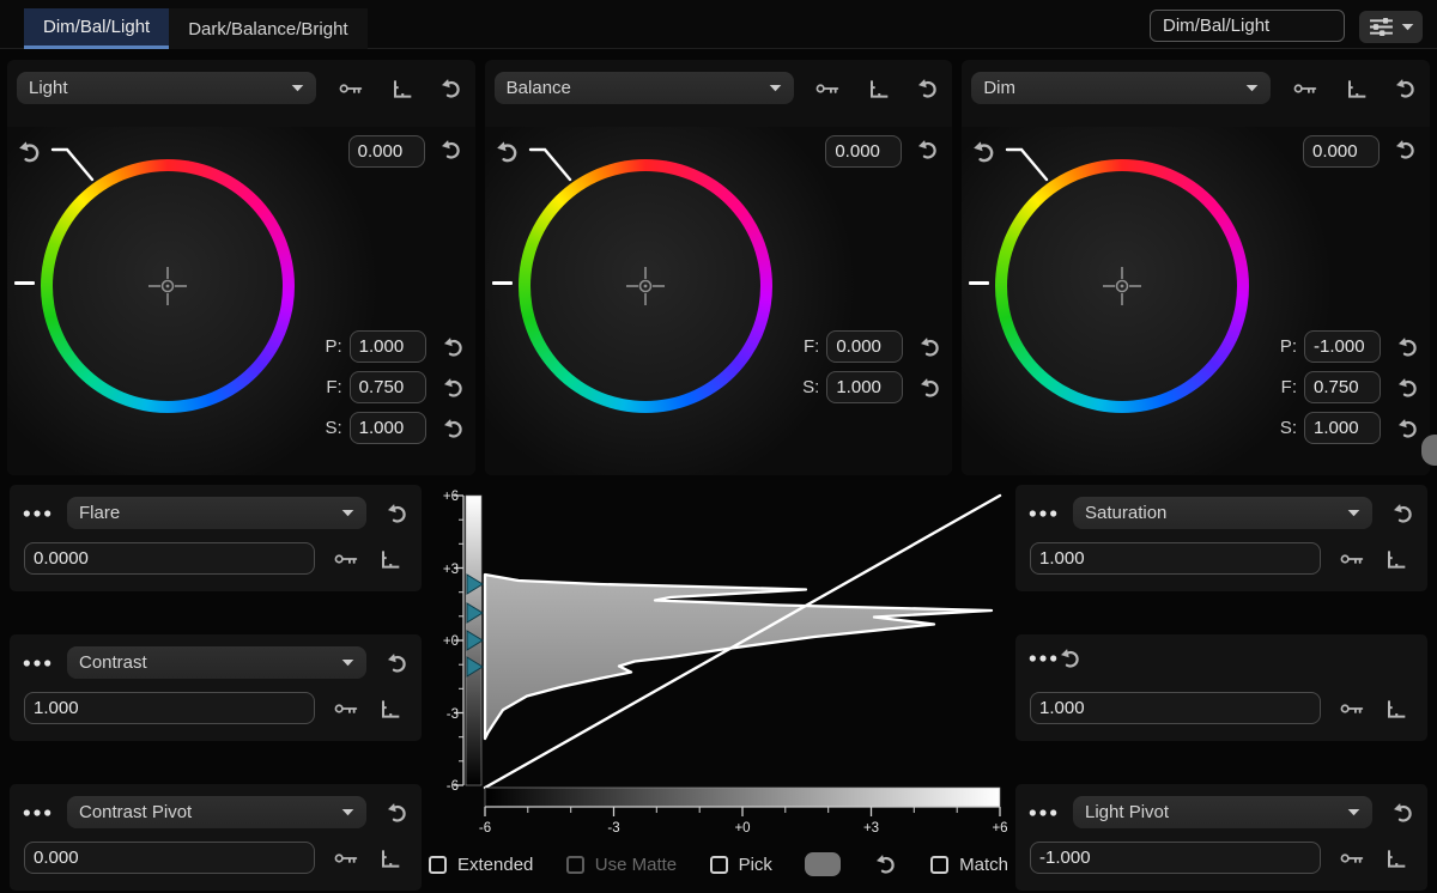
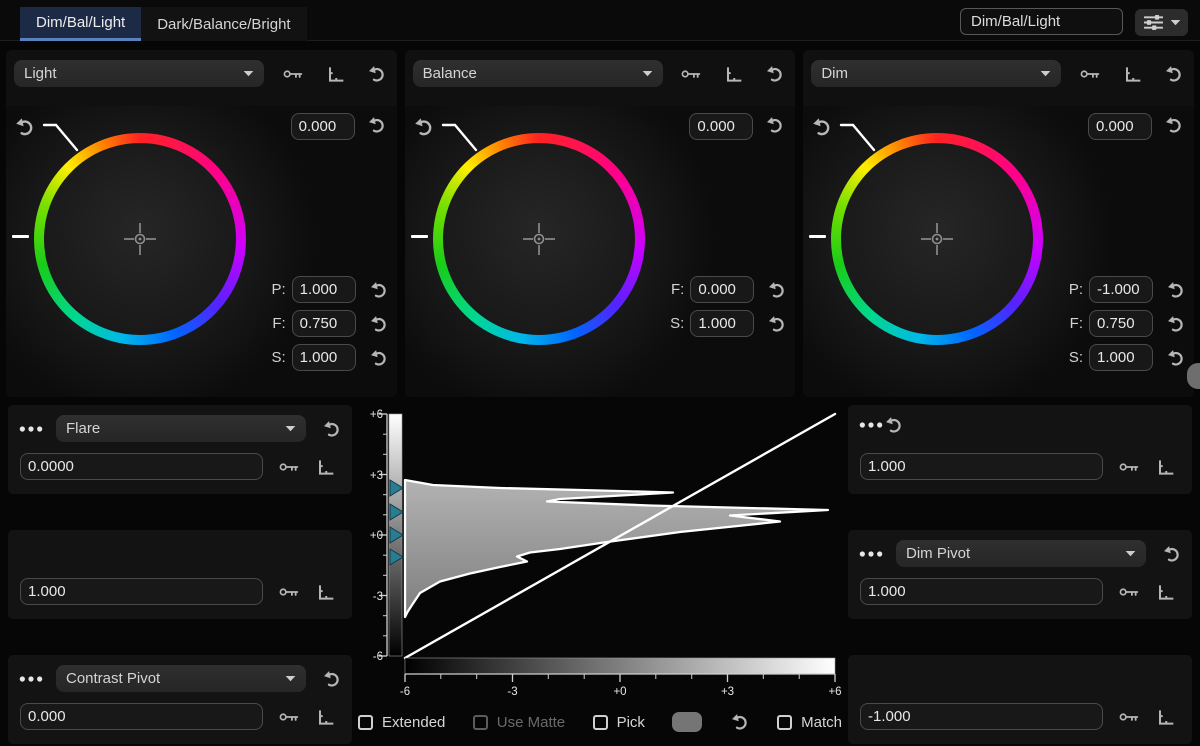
  Dim/Bal/Light
  Dark/Balance/Bright
  Dim/Bal/Light
  Light
  0.000
  P:
  1.000
  F:
  0.750
  S:
  1.000
  Balance
  0.000
  F:
  0.000
  S:
  1.000
  Dim
  0.000
  P:
  -1.000
  F:
  0.750
  S:
  1.000
  Flare
  0.0000
- Contrast
  1.000
  Contrast Pivot
  0.000
- Saturation
  1.000
+ Dim Pivot
  1.000
- Light Pivot
  -1.000
  +6
  +3
  +0
  -3
  -6
  -6
  -3
  +0
  +3
  +6
  Extended
  Use Matte
  Pick
  Match
